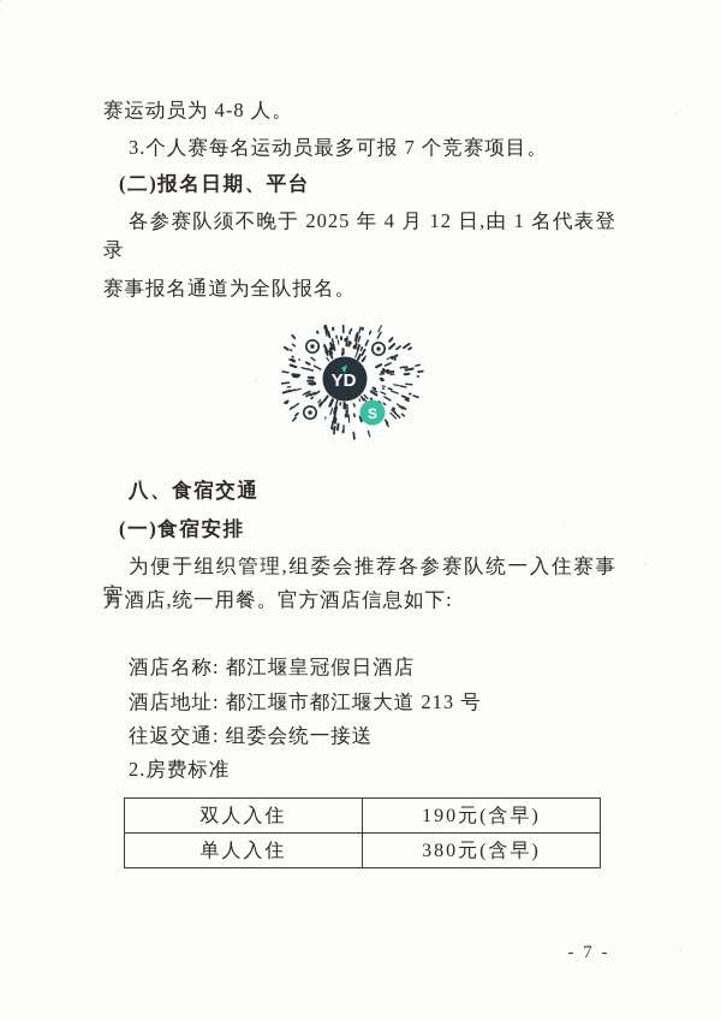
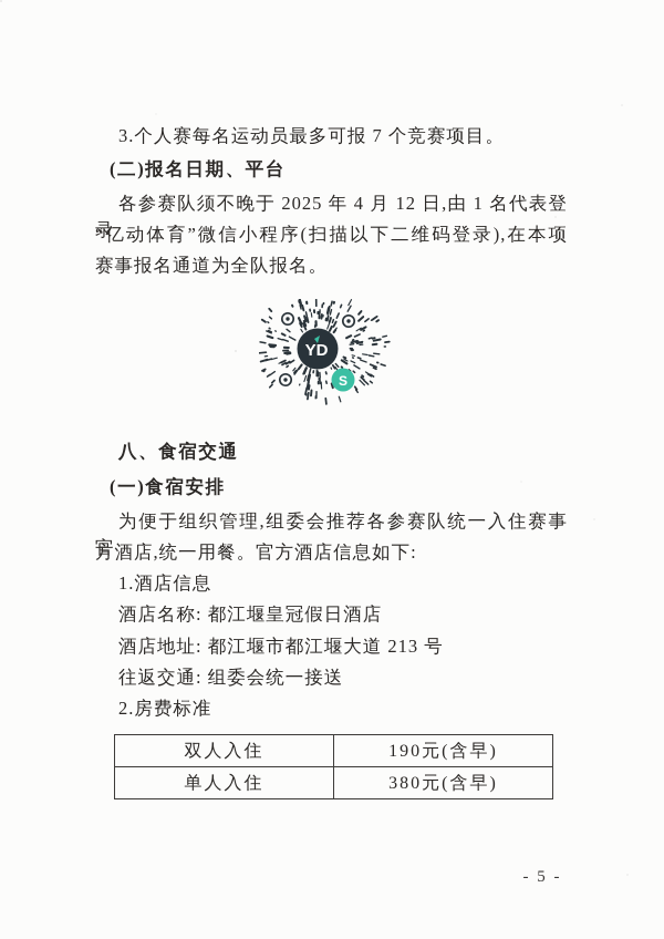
- 赛运动员为 4-8 人。
  3.个人赛每名运动员最多可报 7 个竞赛项目。
  (二)报名日期、平台
  各参赛队须不晚于 2025 年 4 月 12 日,由 1 名代表登录
+ “亿动体育”微信小程序(扫描以下二维码登录),在本项
  赛事报名通道为全队报名。
  YD
  S
  八、食宿交通
  (一)食宿安排
  为便于组织管理,组委会推荐各参赛队统一入住赛事官
  方酒店,统一用餐。官方酒店信息如下:
+ 1.酒店信息
  酒店名称: 都江堰皇冠假日酒店
  酒店地址: 都江堰市都江堰大道 213 号
  往返交通: 组委会统一接送
  2.房费标准
  双人入住	190元(含早)
  单人入住	380元(含早)
- - 7 -
+ - 5 -
